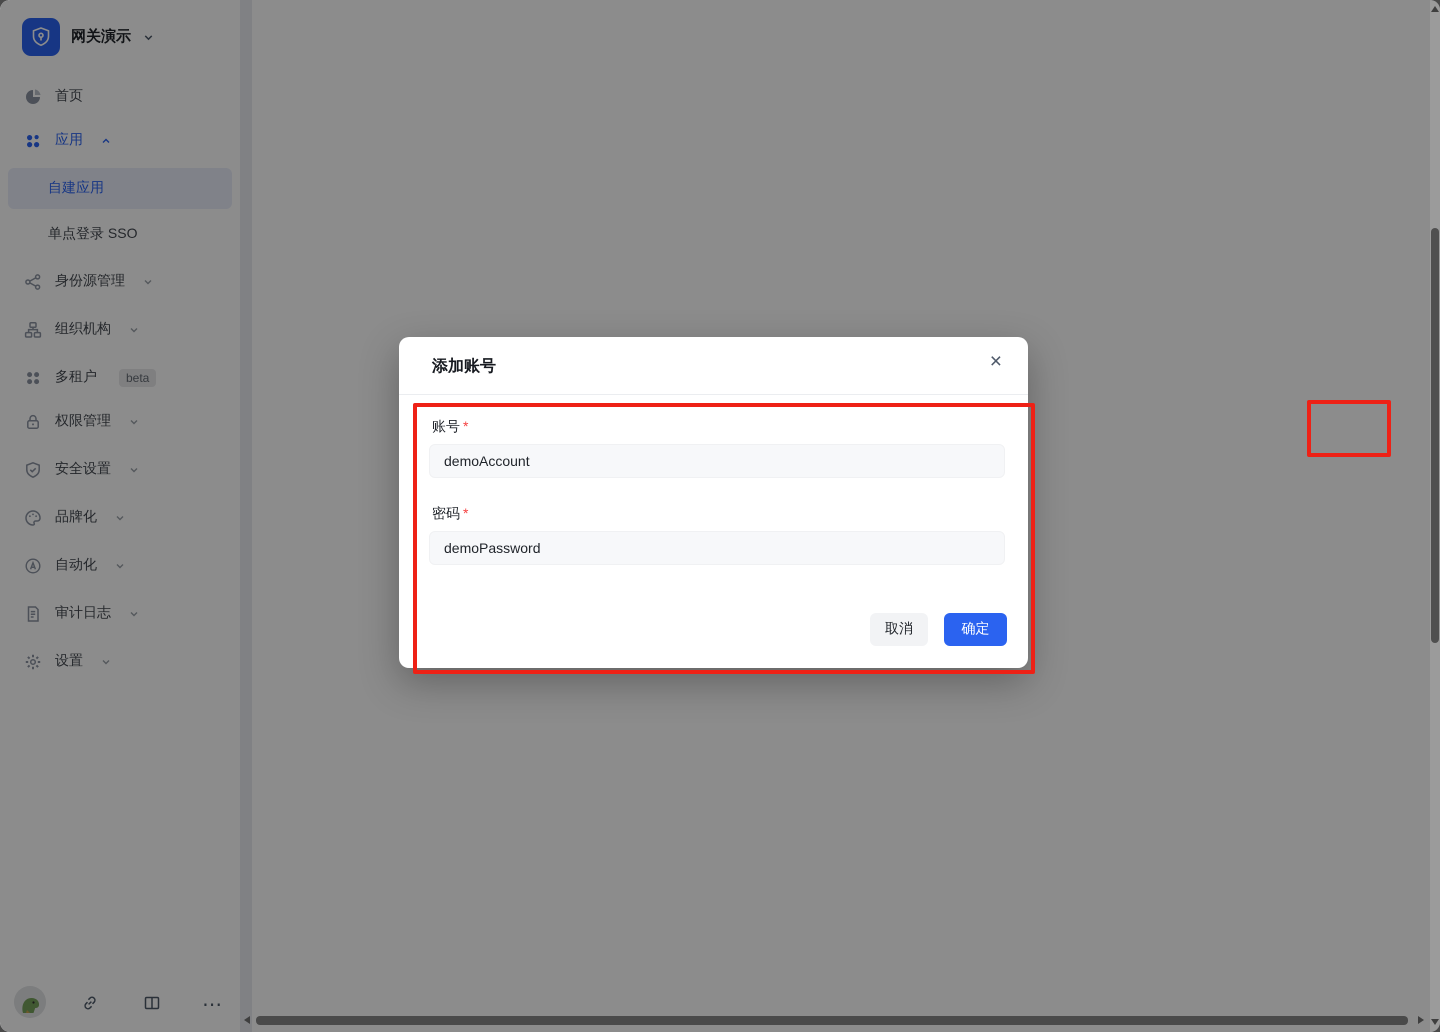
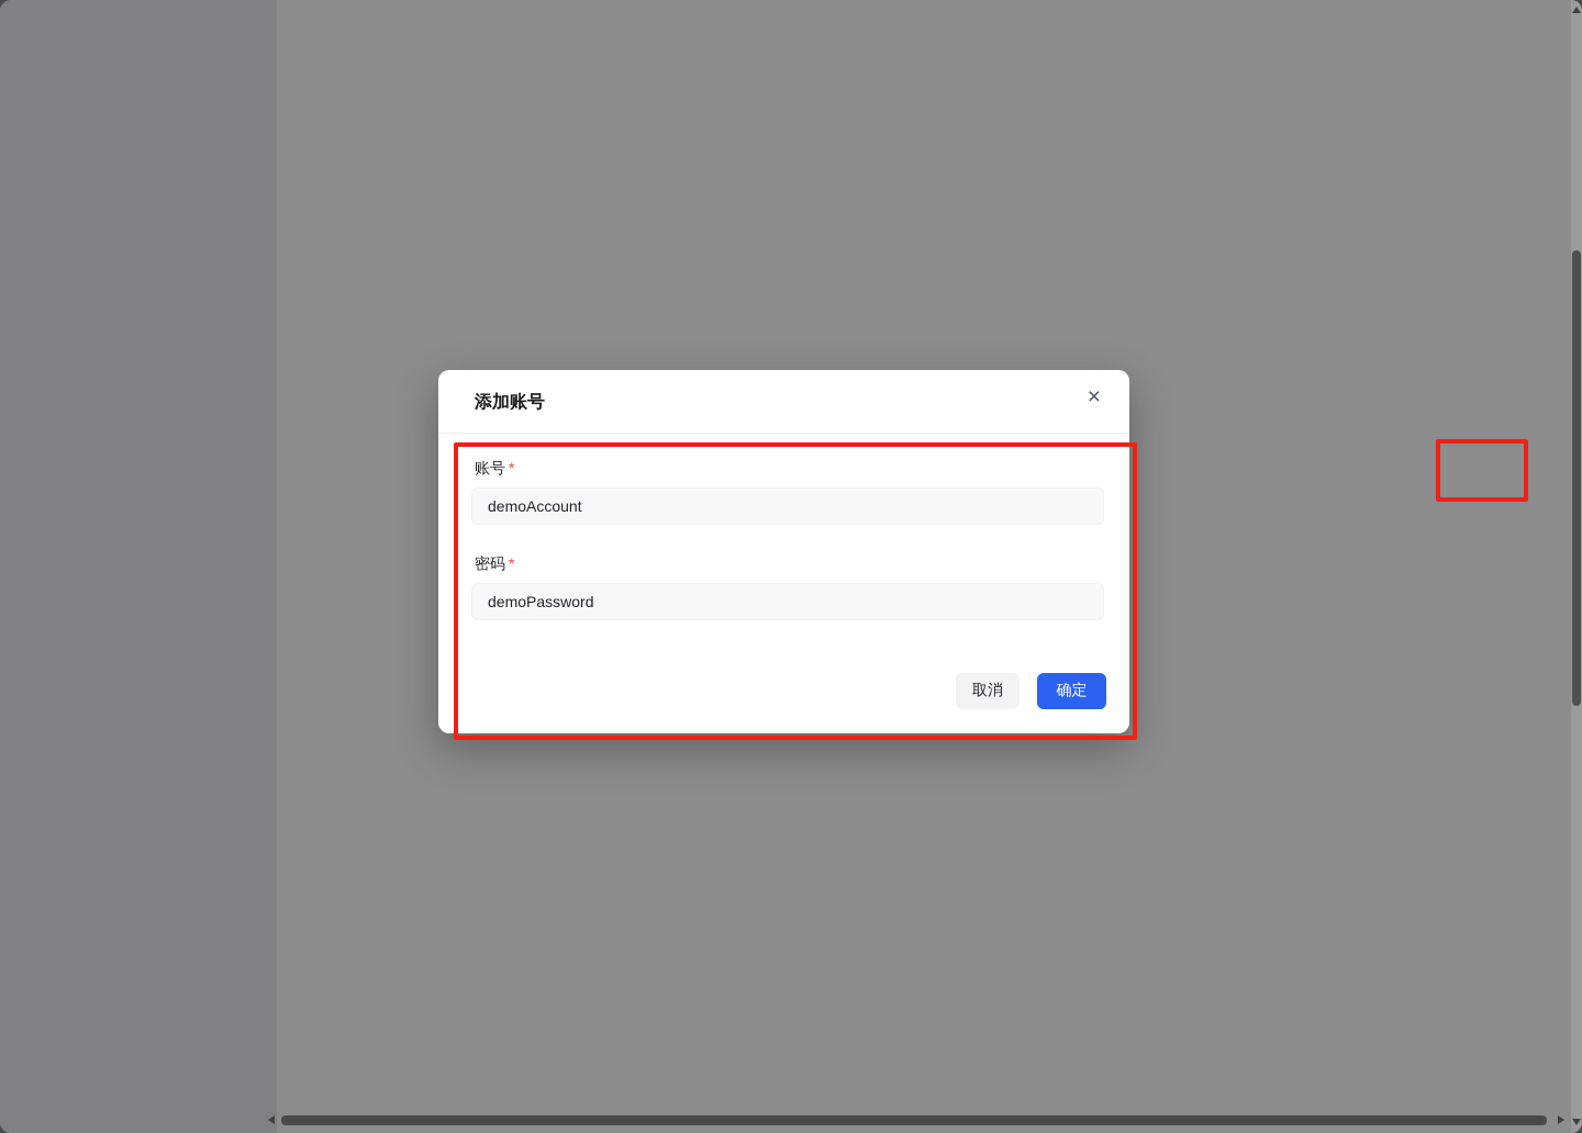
- 网关演示
- 首页
- 应用
- 自建应用
- 单点登录 SSO
- 身份源管理
- 组织机构
- 多租户
- beta
- 权限管理
- 安全设置
- 品牌化
- 自动化
- 审计日志
- 设置
- ⋯
  添加账号
  ×
  账号 *
  demoAccount
  密码 *
  demoPassword
  取消
  确定
